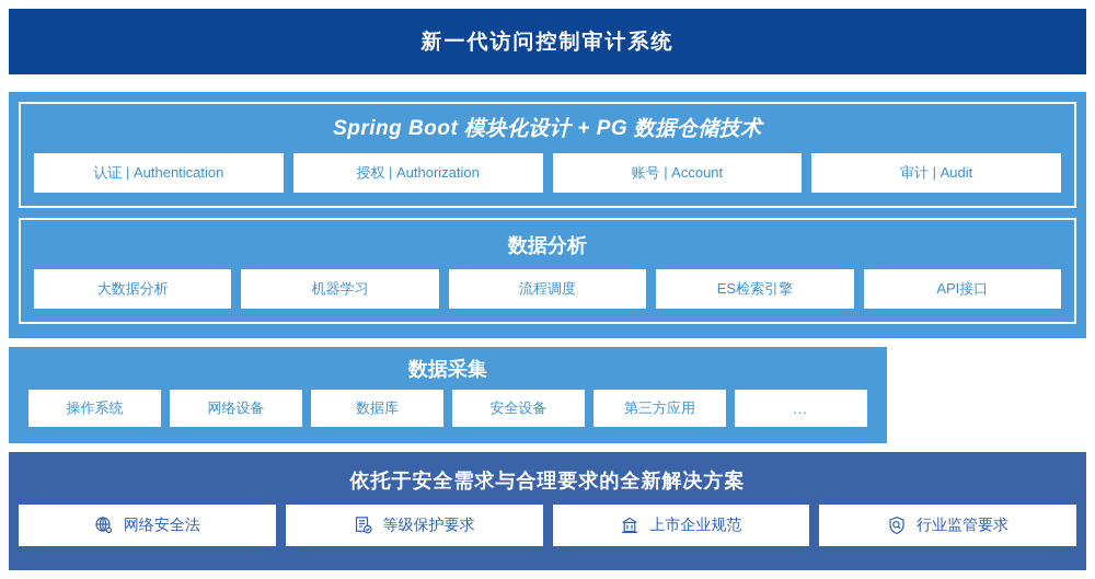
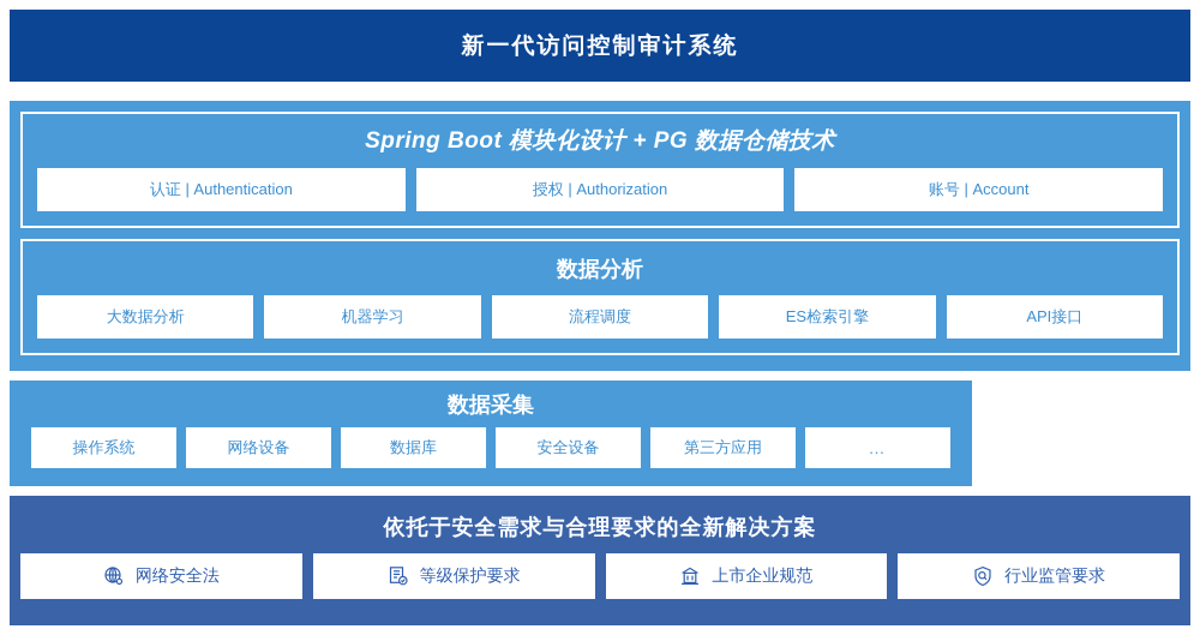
  新一代访问控制审计系统
  Spring Boot 模块化设计 + PG 数据仓储技术
  认证 | Authentication
  授权 | Authorization
  账号 | Account
- 审计 | Audit
  数据分析
  大数据分析
  机器学习
  流程调度
  ES检索引擎
  API接口
  数据采集
  操作系统
  网络设备
  数据库
  安全设备
  第三方应用
  …
  依托于安全需求与合理要求的全新解决方案
  网络安全法
  等级保护要求
  上市企业规范
  行业监管要求
